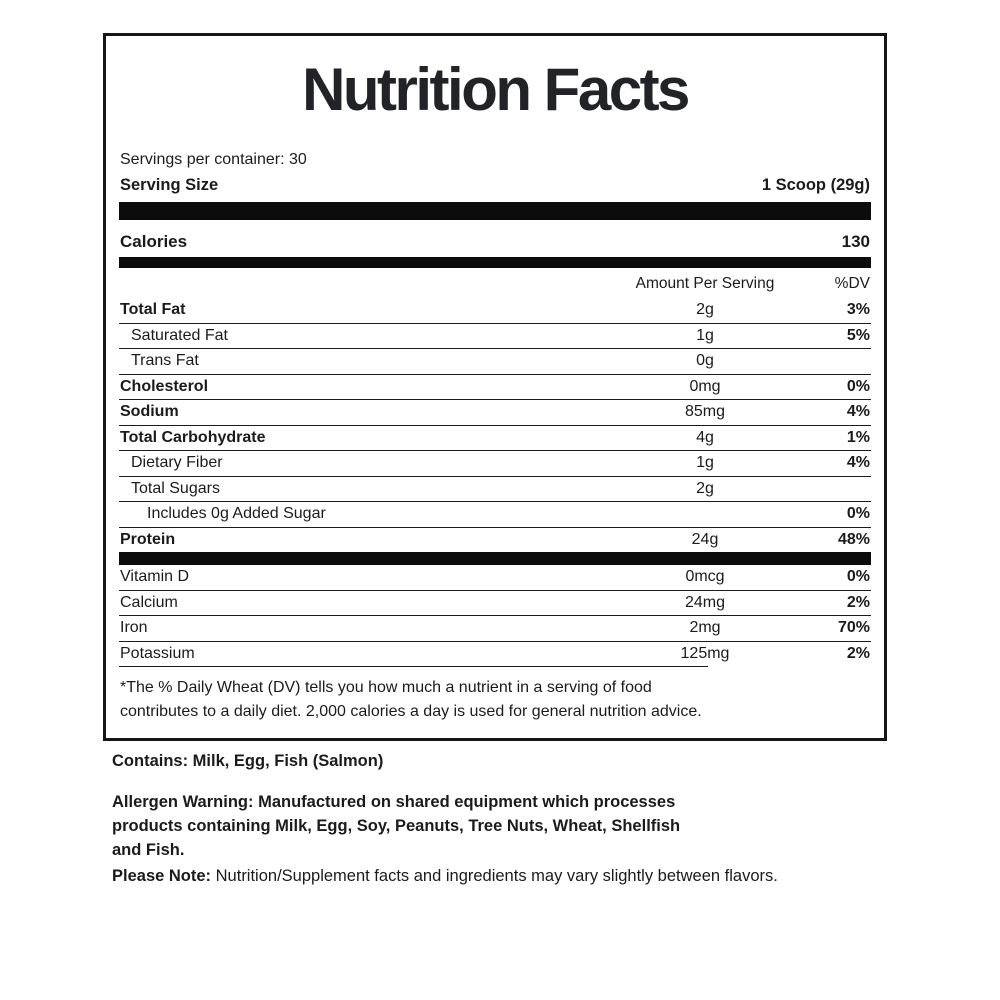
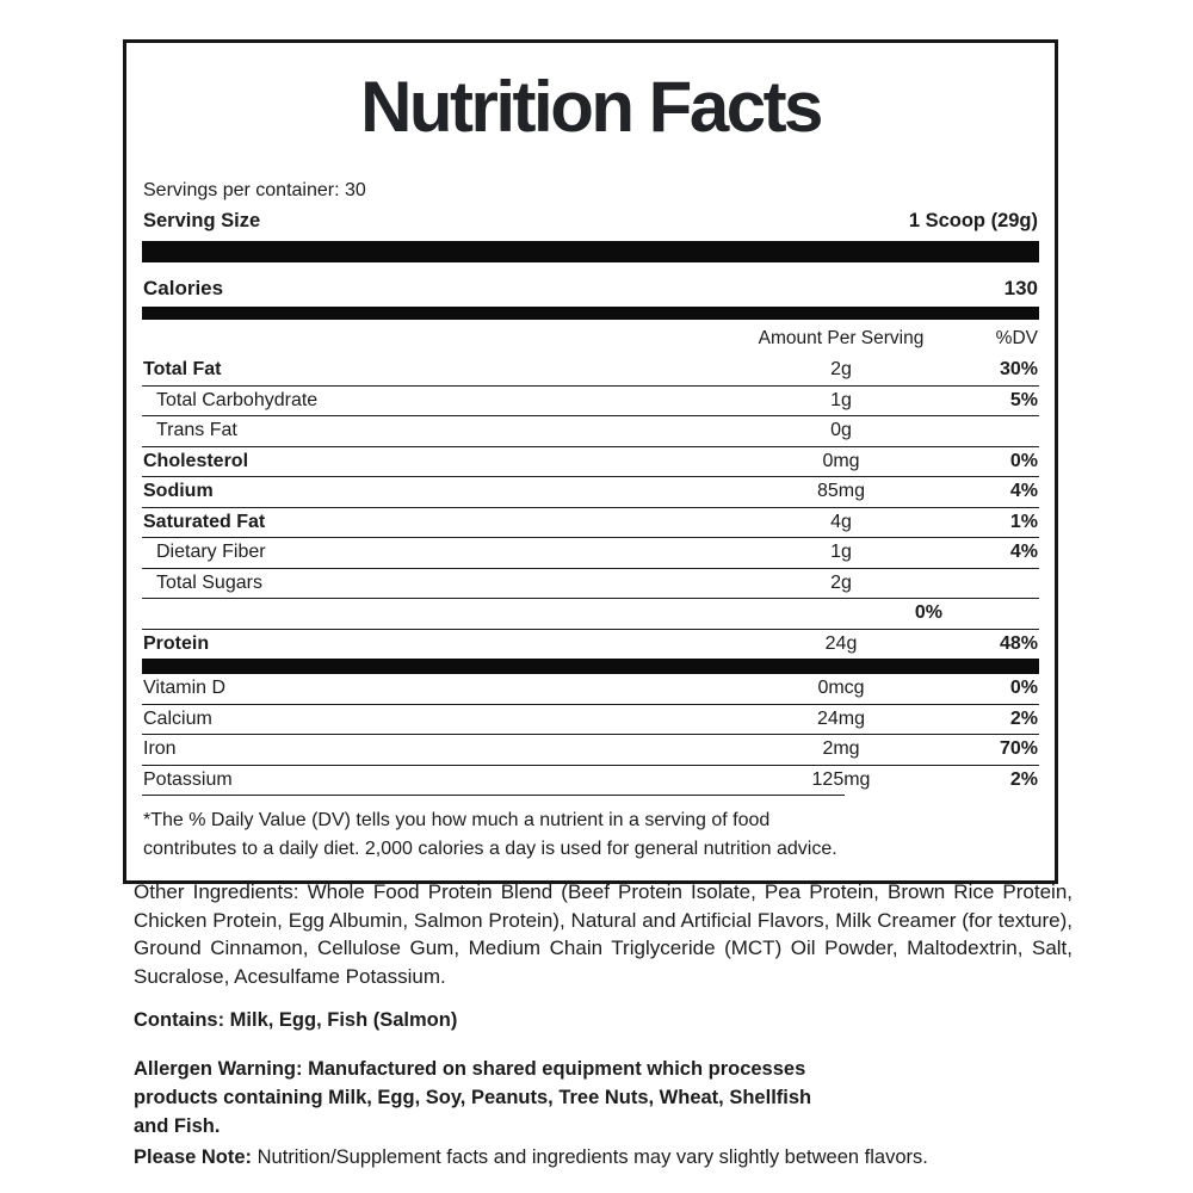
  Nutrition Facts
  Servings per container: 30
  Serving Size
  1 Scoop (29g)
  Calories
  130
  Amount Per Serving
  %DV
  Total Fat
  2g
- 3%
+ 30%
- Saturated Fat
+ Total Carbohydrate
  1g
  5%
  Trans Fat
  0g
  Cholesterol
  0mg
  0%
  Sodium
  85mg
  4%
- Total Carbohydrate
+ Saturated Fat
  4g
  1%
  Dietary Fiber
  1g
  4%
  Total Sugars
  2g
- Includes 0g Added Sugar
  0%
  Protein
  24g
  48%
  Vitamin D
  0mcg
  0%
  Calcium
  24mg
  2%
  Iron
  2mg
  70%
  Potassium
  125mg
  2%
- *The % Daily Wheat (DV) tells you how much a nutrient in a serving of food contributes to a daily diet. 2,000 calories a day is used for general nutrition advice.
+ *The % Daily Value (DV) tells you how much a nutrient in a serving of food contributes to a daily diet. 2,000 calories a day is used for general nutrition advice.
+ Other Ingredients: Whole Food Protein Blend (Beef Protein Isolate, Pea Protein, Brown Rice Protein, Chicken Protein, Egg Albumin, Salmon Protein), Natural and Artificial Flavors, Milk Creamer (for texture), Ground Cinnamon, Cellulose Gum, Medium Chain Triglyceride (MCT) Oil Powder, Maltodextrin, Salt, Sucralose, Acesulfame Potassium.
  Contains: Milk, Egg, Fish (Salmon)
  Allergen Warning: Manufactured on shared equipment which processes products containing Milk, Egg, Soy, Peanuts, Tree Nuts, Wheat, Shellfish and Fish.
  Please Note: Nutrition/Supplement facts and ingredients may vary slightly between flavors.
